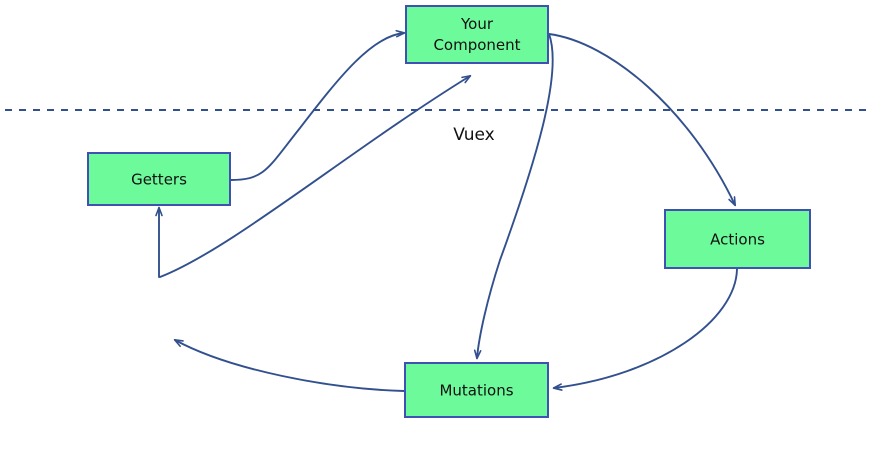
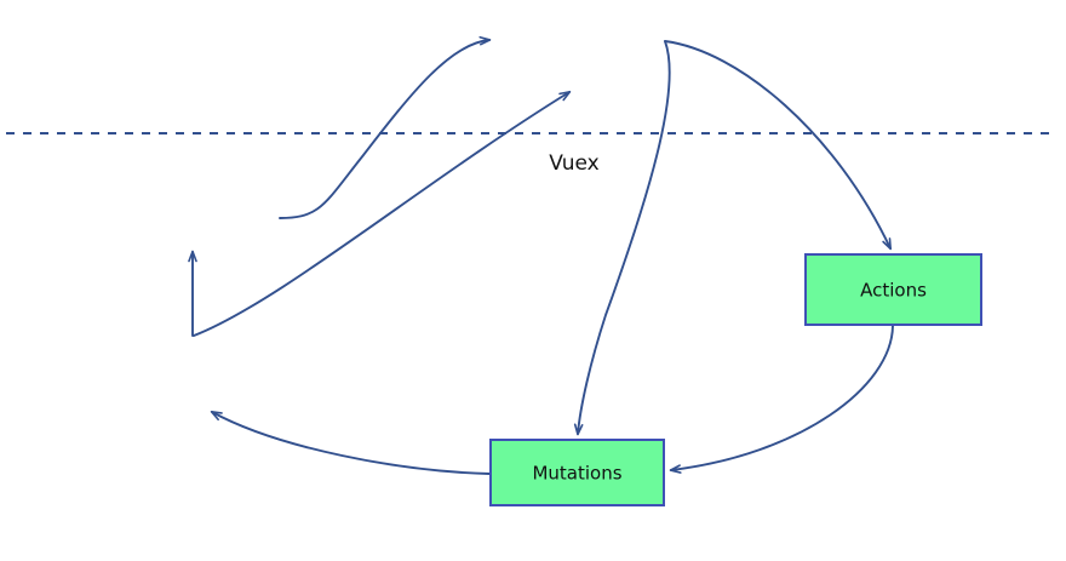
  Vuex
- Your
- Component
- Getters
  Actions
  Mutations
